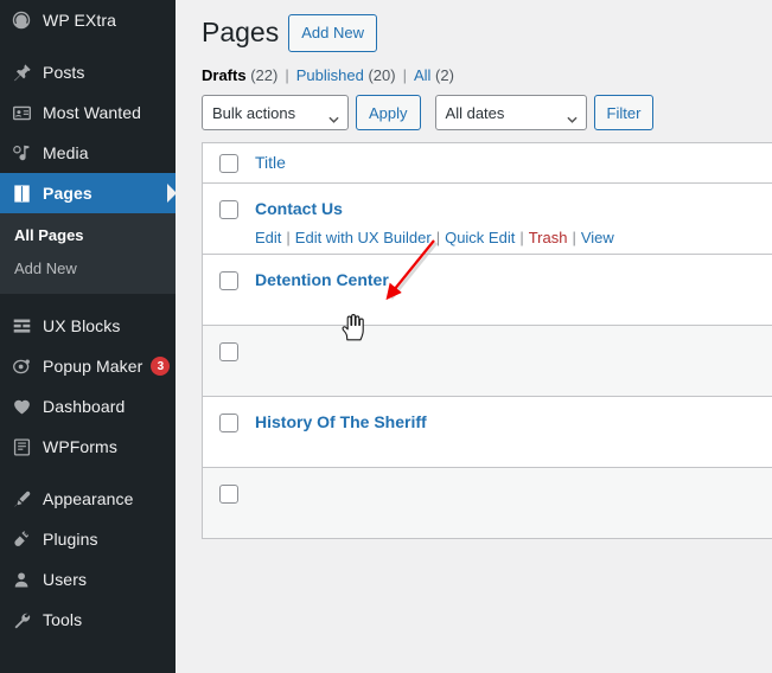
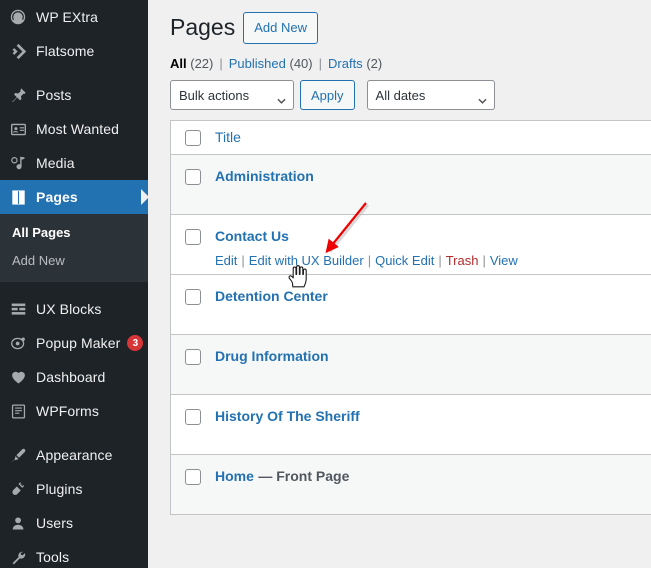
  WP EXtra
+ Flatsome
  Posts
  Most Wanted
  Media
  Pages
  All Pages
  Add New
  UX Blocks
  Popup Maker
  3
  Dashboard
  WPForms
  Appearance
  Plugins
  Users
  Tools
  Pages
  Add New
- Drafts (22)
+ All (22)
  |
- Published (20)
+ Published (40)
  |
- All (2)
+ Drafts (2)
  Bulk actions
  Apply
  All dates
- Filter
  Title
+ Administration
  Contact Us
  Edit | Edit with UX Builder | Quick Edit | Trash | View
  Detention Center
+ Drug Information
  History Of The Sheriff
+ Home — Front Page
